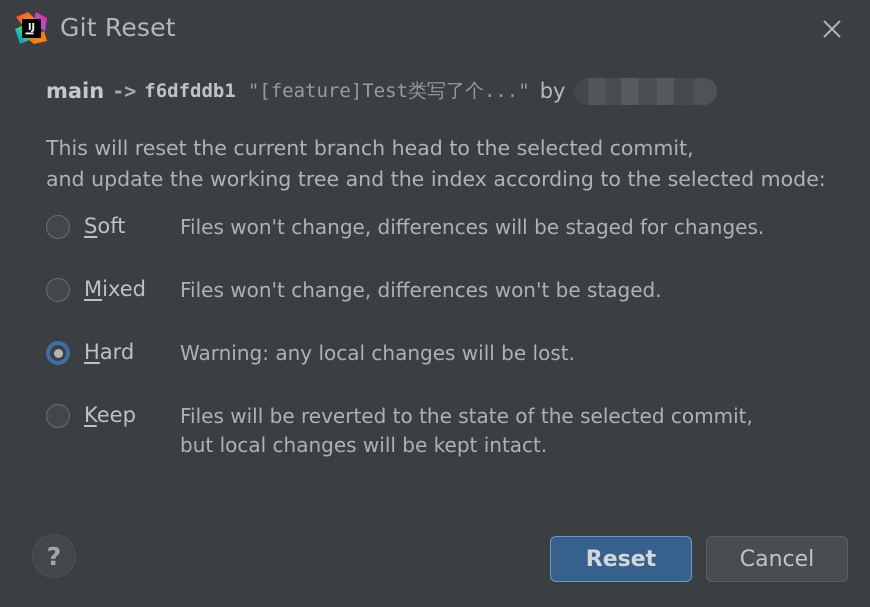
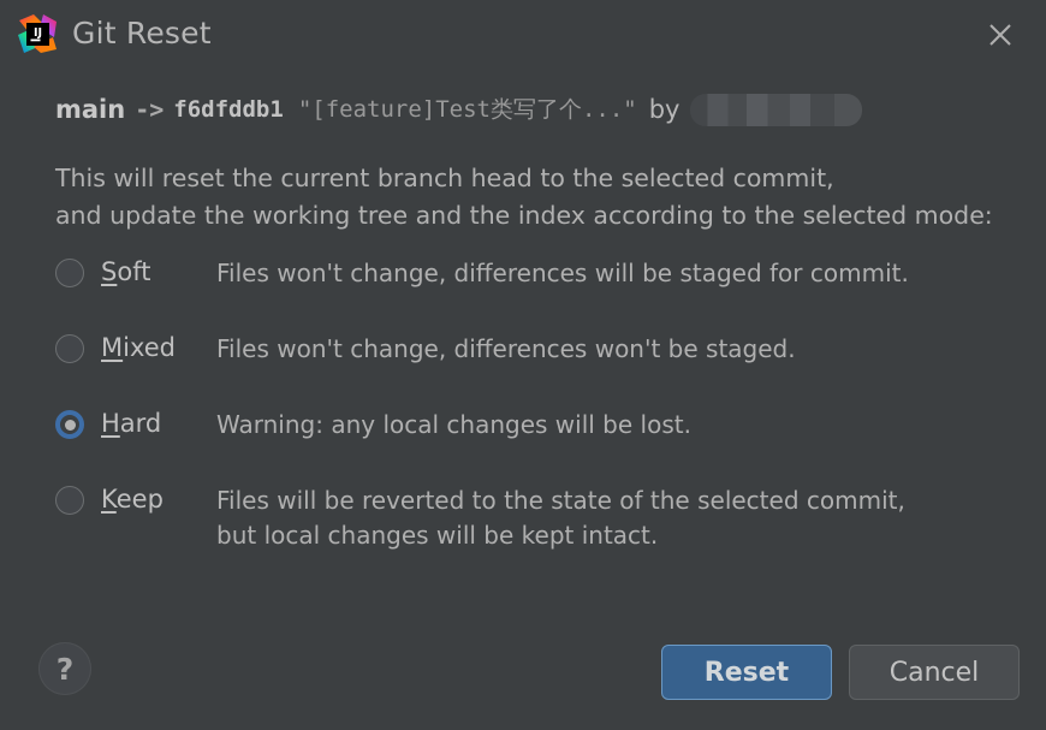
  IJ
  Git Reset
  main
  ->
  f6dfddb1
  "[feature]Test类写了个..."
  by
  This will reset the current branch head to the selected commit,
  and update the working tree and the index according to the selected mode:
  Soft
- Files won't change, differences will be staged for changes.
+ Files won't change, differences will be staged for commit.
  Mixed
  Files won't change, differences won't be staged.
  Hard
  Warning: any local changes will be lost.
  Keep
  Files will be reverted to the state of the selected commit,
  but local changes will be kept intact.
  ?
  Reset
  Cancel
